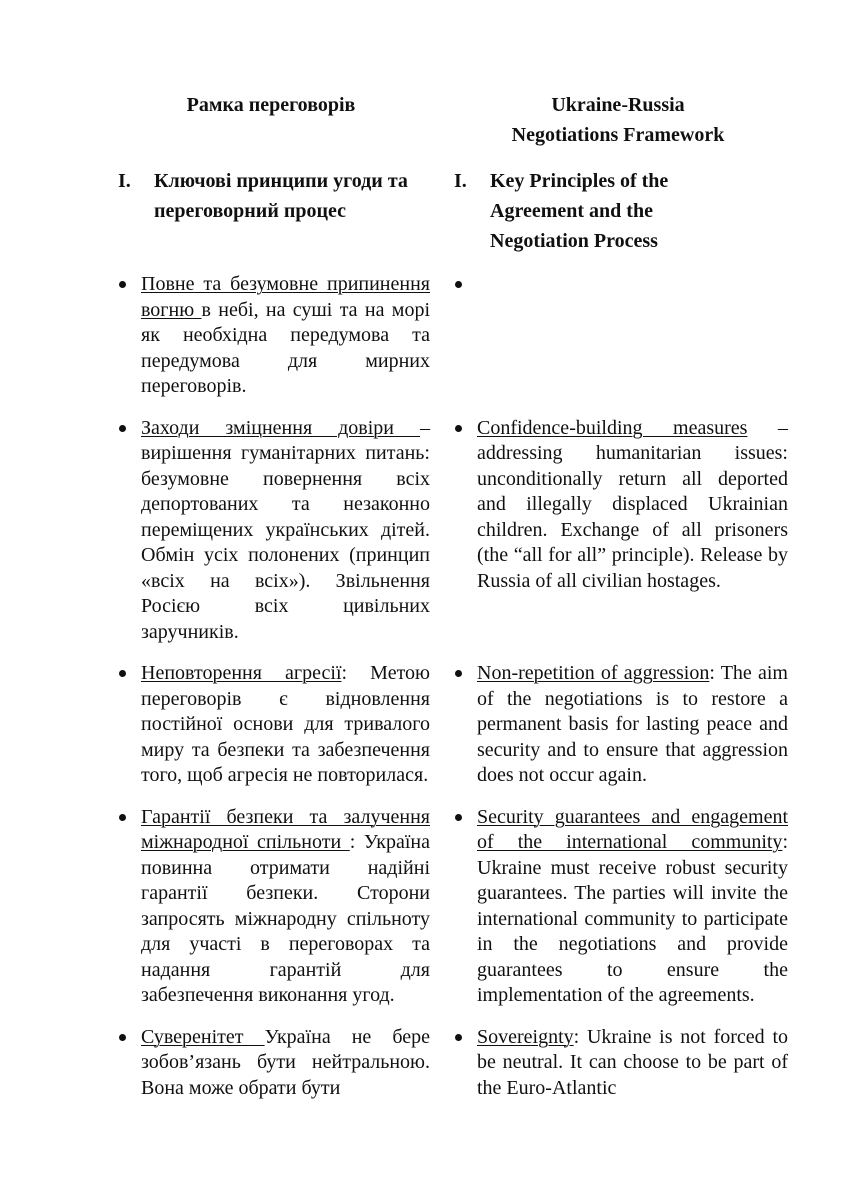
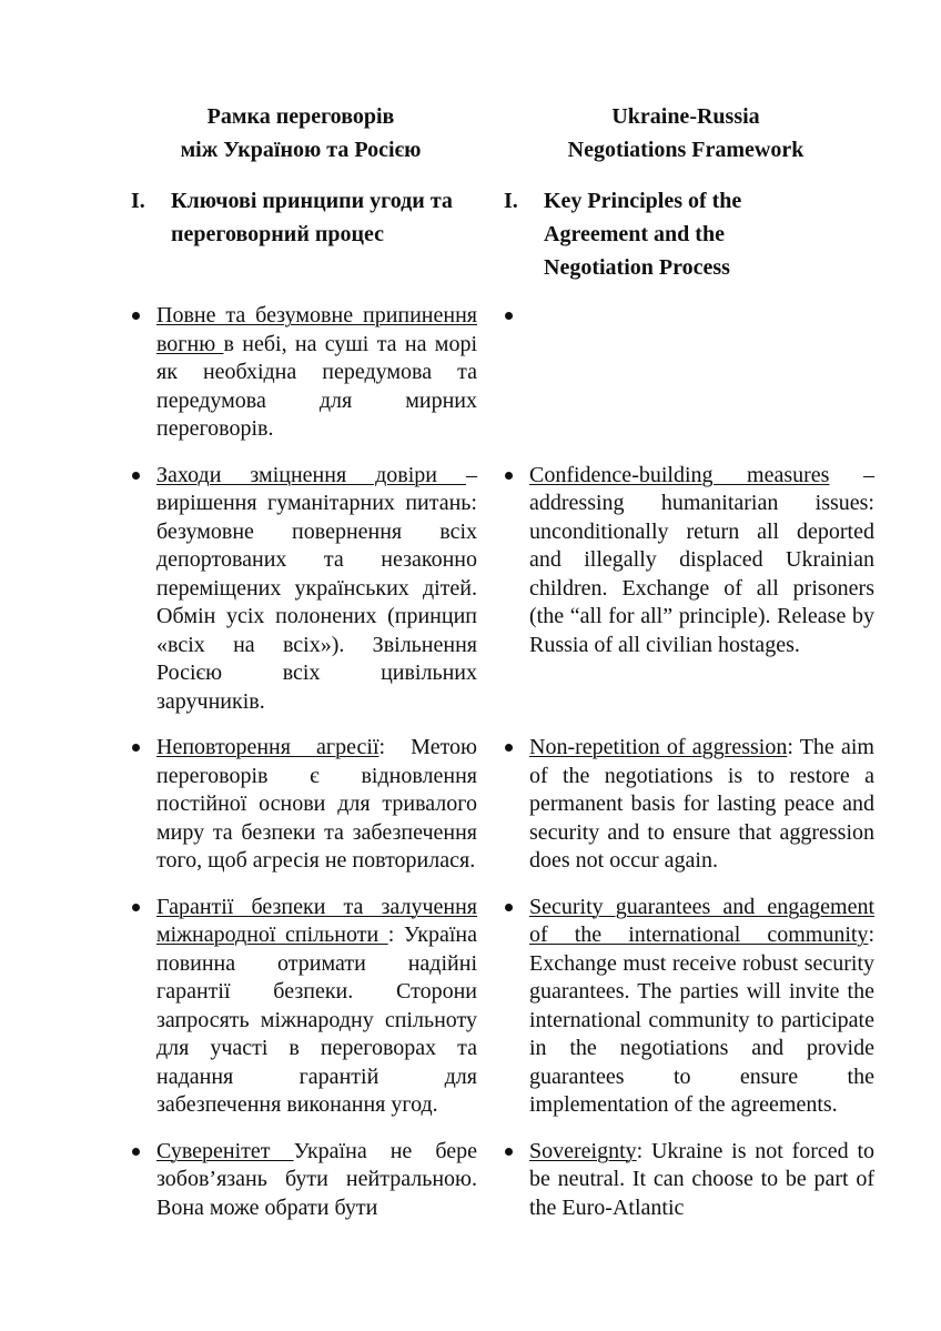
  Рамка переговорів
+ між Україною та Росією
  Ukraine-Russia
  Negotiations Framework
  I.
  Ключові принципи угоди та переговорний процес
  I.
  Key Principles of the Agreement and the Negotiation Process
  Повне та безумовне припинення вогню в небі, на суші та на морі як необхідна передумова та передумова для мирних переговорів.
  Заходи зміцнення довіри – вирішення гуманітарних питань: безумовне повернення всіх депортованих та незаконно переміщених українських дітей. Обмін усіх полонених (принцип «всіх на всіх»). Звільнення Росією всіх цивільних заручників.
  Неповторення агресії: Метою переговорів є відновлення постійної основи для тривалого миру та безпеки та забезпечення того, щоб агресія не повторилася.
  Гарантії безпеки та залучення міжнародної спільноти : Україна повинна отримати надійні гарантії безпеки. Сторони запросять міжнародну спільноту для участі в переговорах та надання гарантій для забезпечення виконання угод.
  Суверенітет Україна не бере зобов’язань бути нейтральною. Вона може обрати бути
  Confidence-building measures – addressing humanitarian issues: unconditionally return all deported and illegally displaced Ukrainian children. Exchange of all prisoners (the “all for all” principle). Release by Russia of all civilian hostages.
  Non-repetition of aggression: The aim of the negotiations is to restore a permanent basis for lasting peace and security and to ensure that aggression does not occur again.
- Security guarantees and engagement of the international community: Ukraine must receive robust security guarantees. The parties will invite the international community to participate in the negotiations and provide guarantees to ensure the implementation of the agreements.
+ Security guarantees and engagement of the international community: Exchange must receive robust security guarantees. The parties will invite the international community to participate in the negotiations and provide guarantees to ensure the implementation of the agreements.
  Sovereignty: Ukraine is not forced to be neutral. It can choose to be part of the Euro-Atlantic
